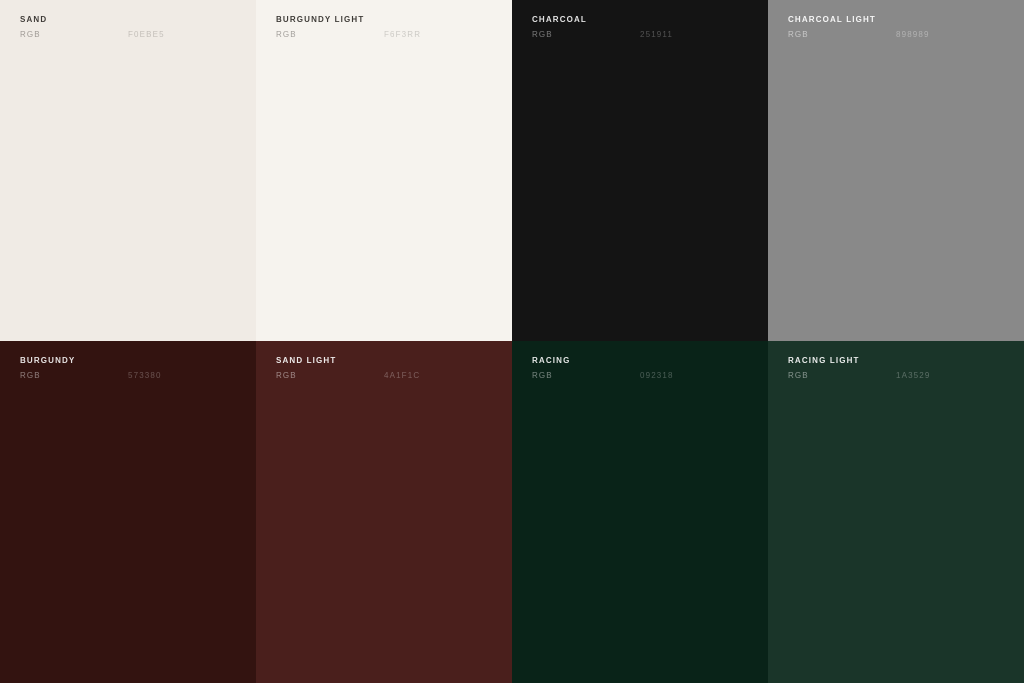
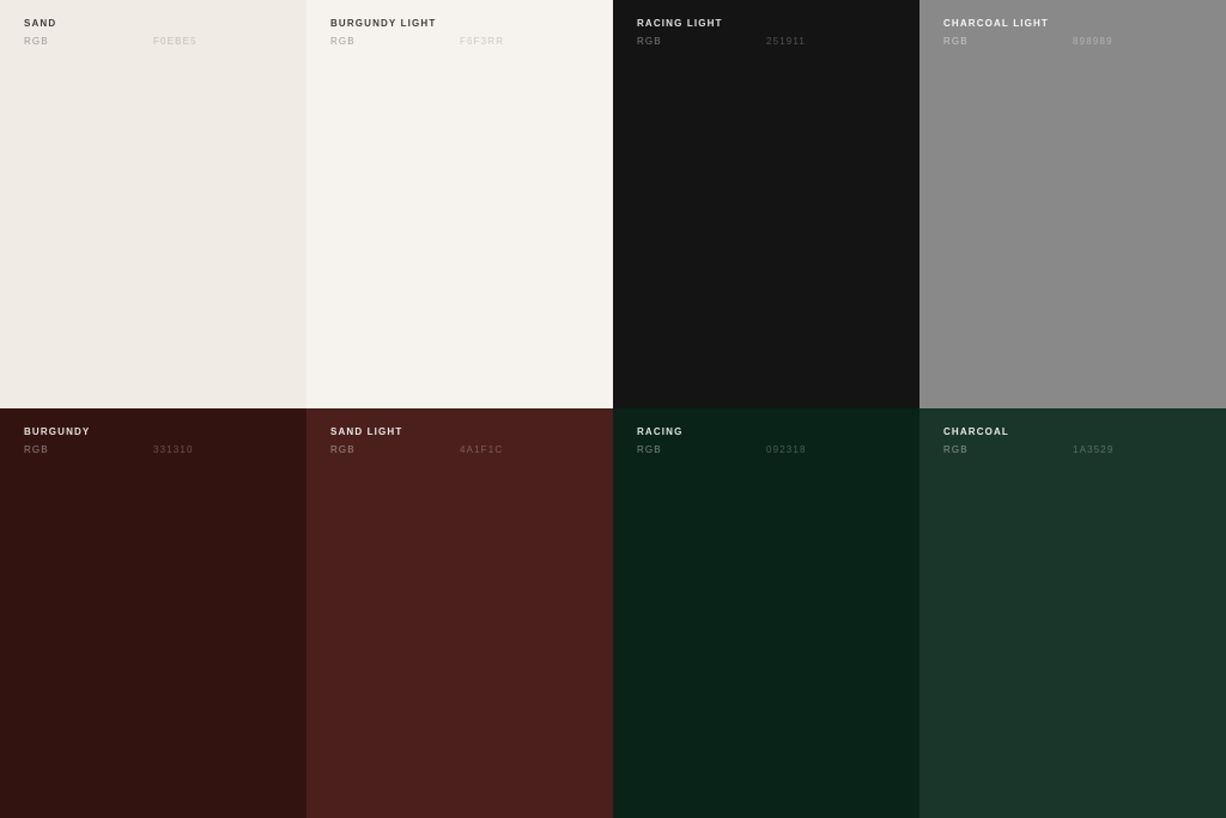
  SAND
  RGB
  F0EBE5
  BURGUNDY LIGHT
  RGB
  F6F3RR
- CHARCOAL
+ RACING LIGHT
  RGB
  251911
  CHARCOAL LIGHT
  RGB
  898989
  BURGUNDY
  RGB
- 573380
+ 331310
  SAND LIGHT
  RGB
  4A1F1C
  RACING
  RGB
  092318
- RACING LIGHT
+ CHARCOAL
  RGB
  1A3529
